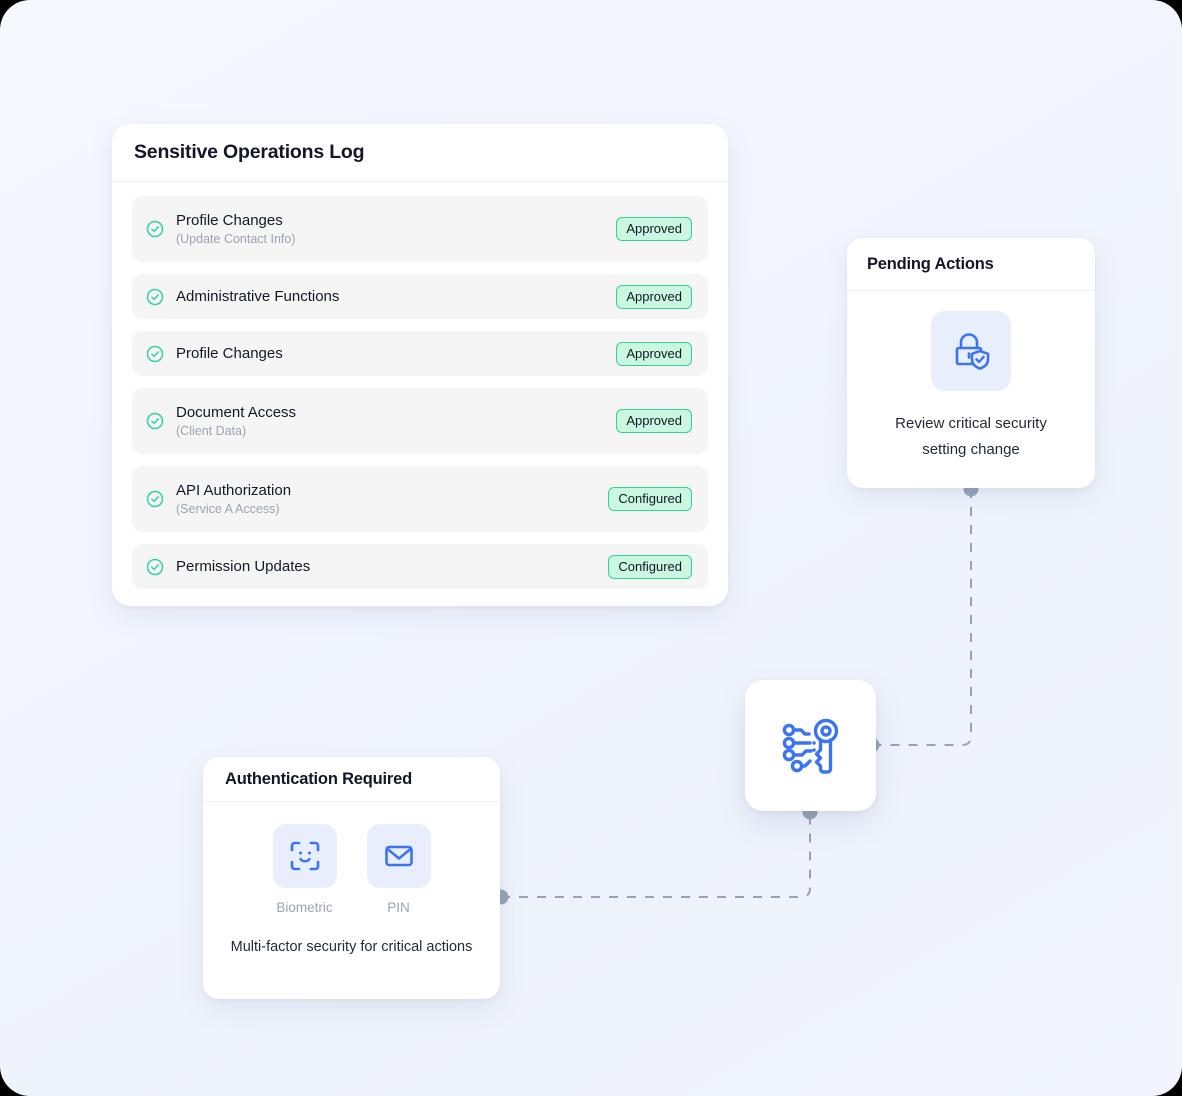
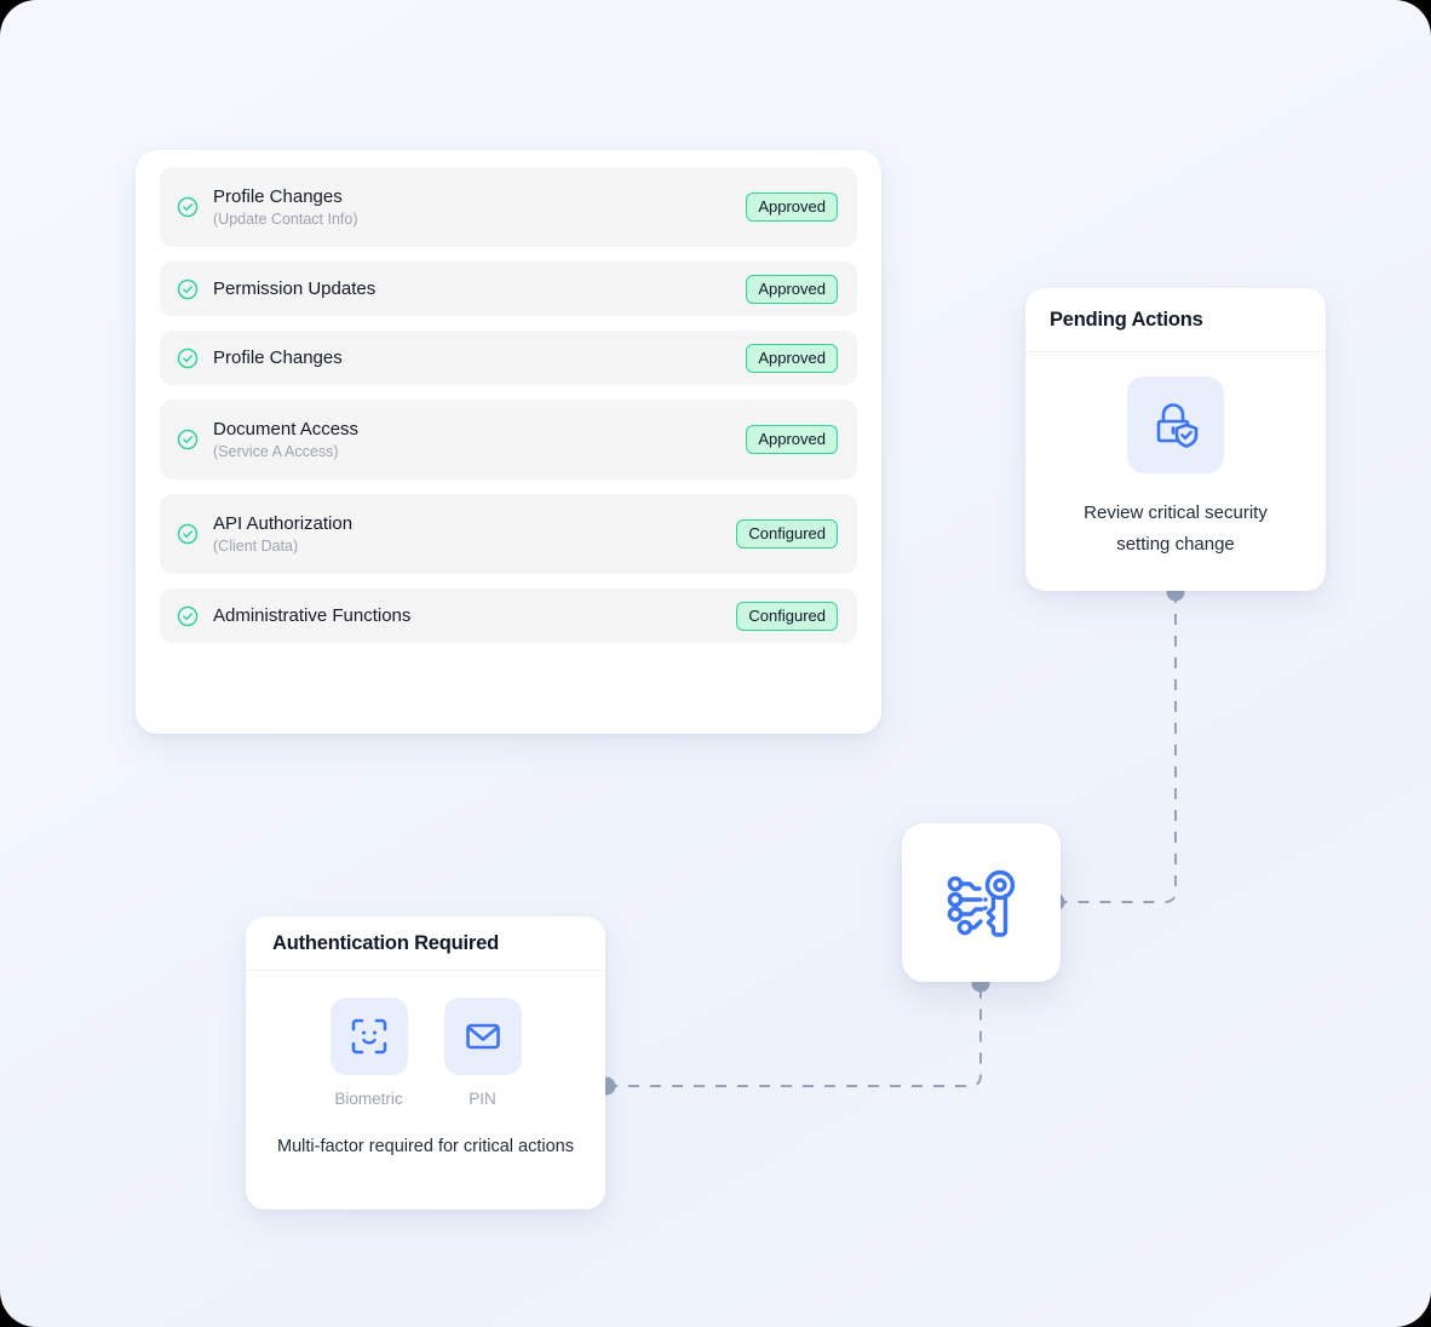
- Sensitive Operations Log
  Profile Changes
  (Update Contact Info)
  Approved
- Administrative Functions
+ Permission Updates
  Approved
  Profile Changes
  Approved
  Document Access
- (Client Data)
+ (Service A Access)
  Approved
  API Authorization
- (Service A Access)
+ (Client Data)
  Configured
- Permission Updates
+ Administrative Functions
  Configured
  Pending Actions
  Review critical security setting change
  Authentication Required
  Biometric
  PIN
- Multi-factor security for critical actions
+ Multi-factor required for critical actions
